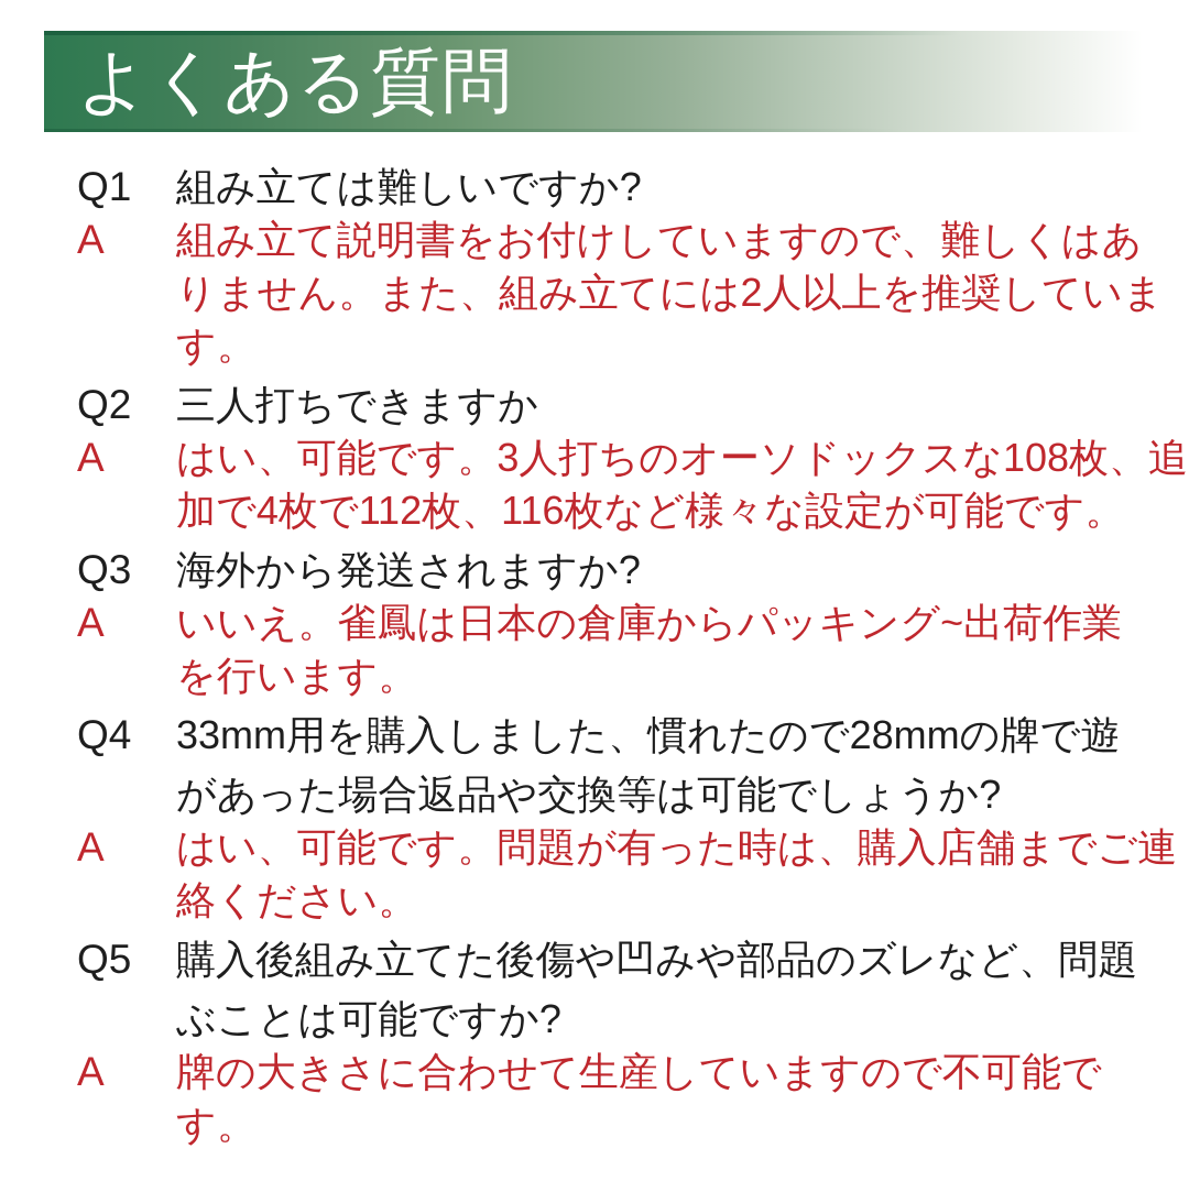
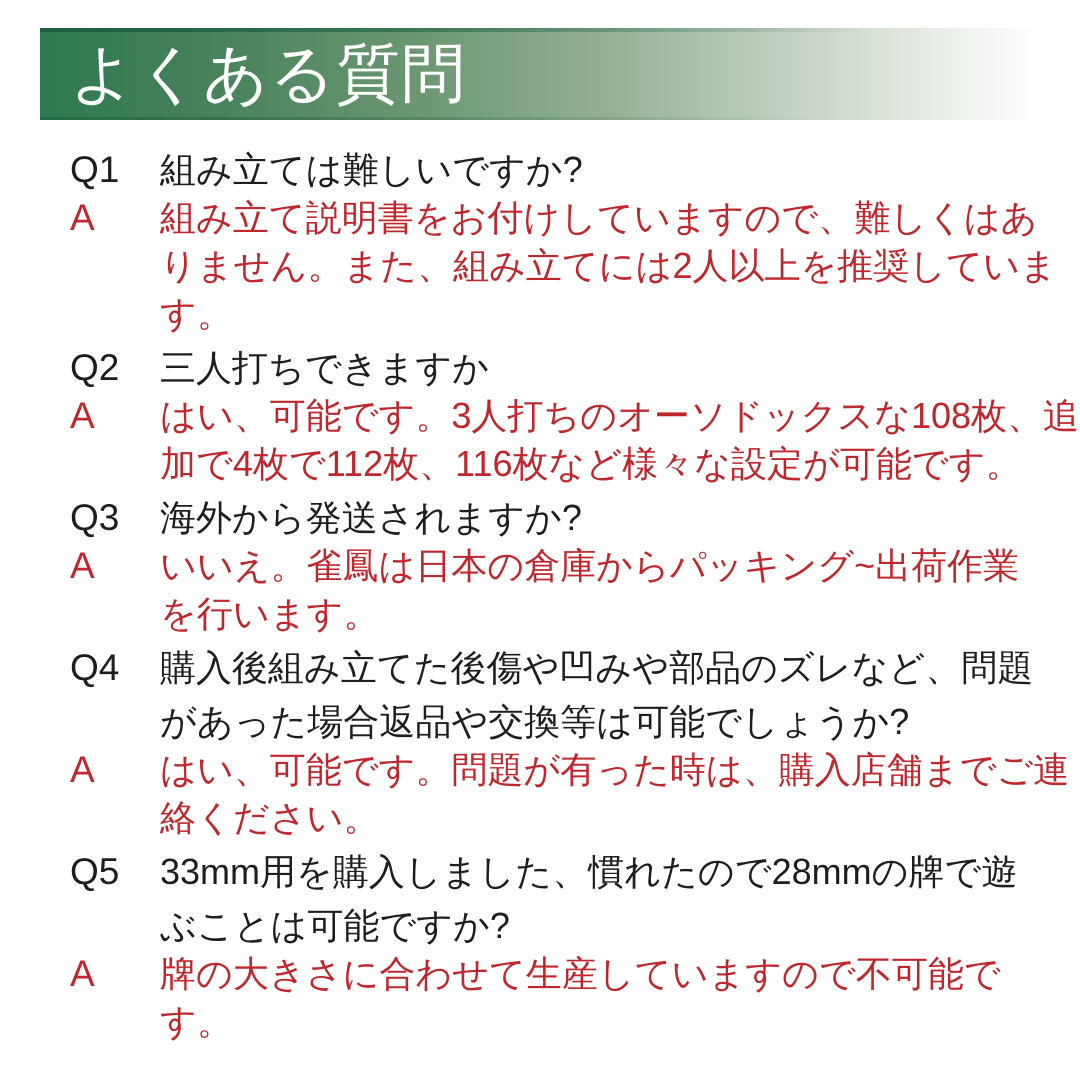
  よくある質問
  Q1
  組み立ては難しいですか?
  A
  組み立て説明書をお付けしていますので、難しくはあ
  りません。また、組み立てには2人以上を推奨していま
  す。
  Q2
  三人打ちできますか
  A
  はい、可能です。3人打ちのオーソドックスな108枚、追
  加で4枚で112枚、116枚など様々な設定が可能です。
  Q3
  海外から発送されますか?
  A
  いいえ。雀鳳は日本の倉庫からパッキング~出荷作業
  を行います。
  Q4
- 33mm用を購入しました、慣れたので28mmの牌で遊
+ 購入後組み立てた後傷や凹みや部品のズレなど、問題
  があった場合返品や交換等は可能でしょうか?
  A
  はい、可能です。問題が有った時は、購入店舗までご連
  絡ください。
  Q5
- 購入後組み立てた後傷や凹みや部品のズレなど、問題
+ 33mm用を購入しました、慣れたので28mmの牌で遊
  ぶことは可能ですか?
  A
  牌の大きさに合わせて生産していますので不可能で
  す。
